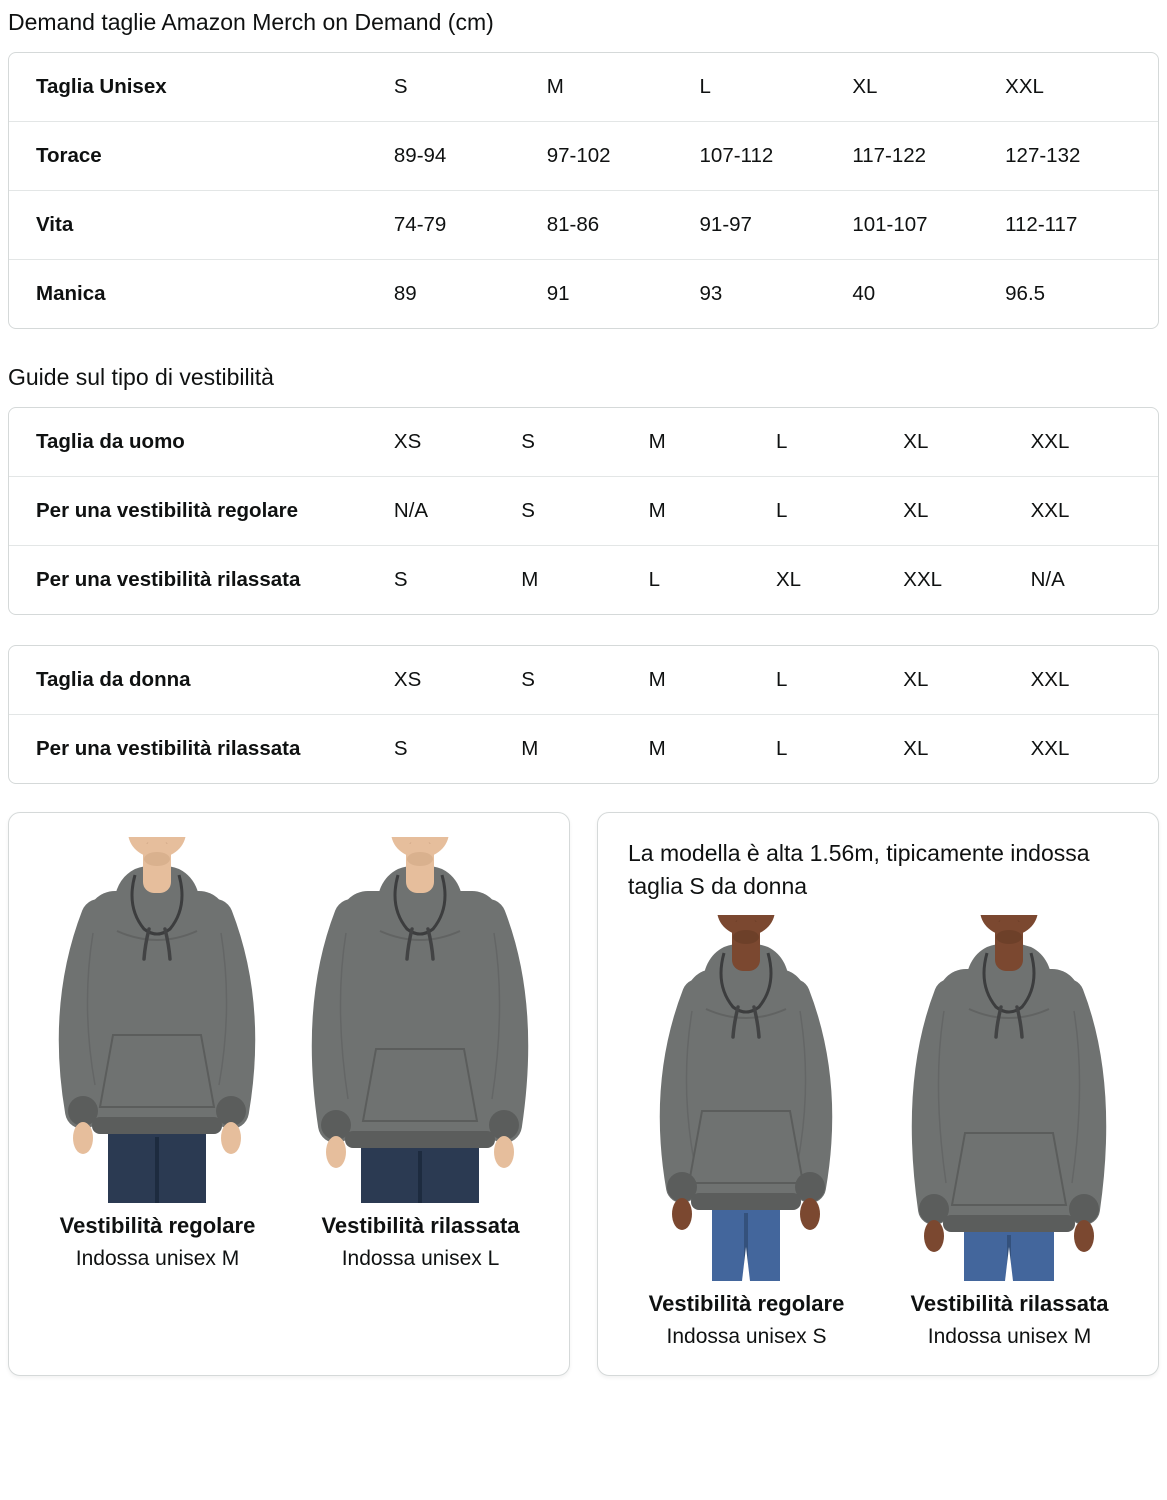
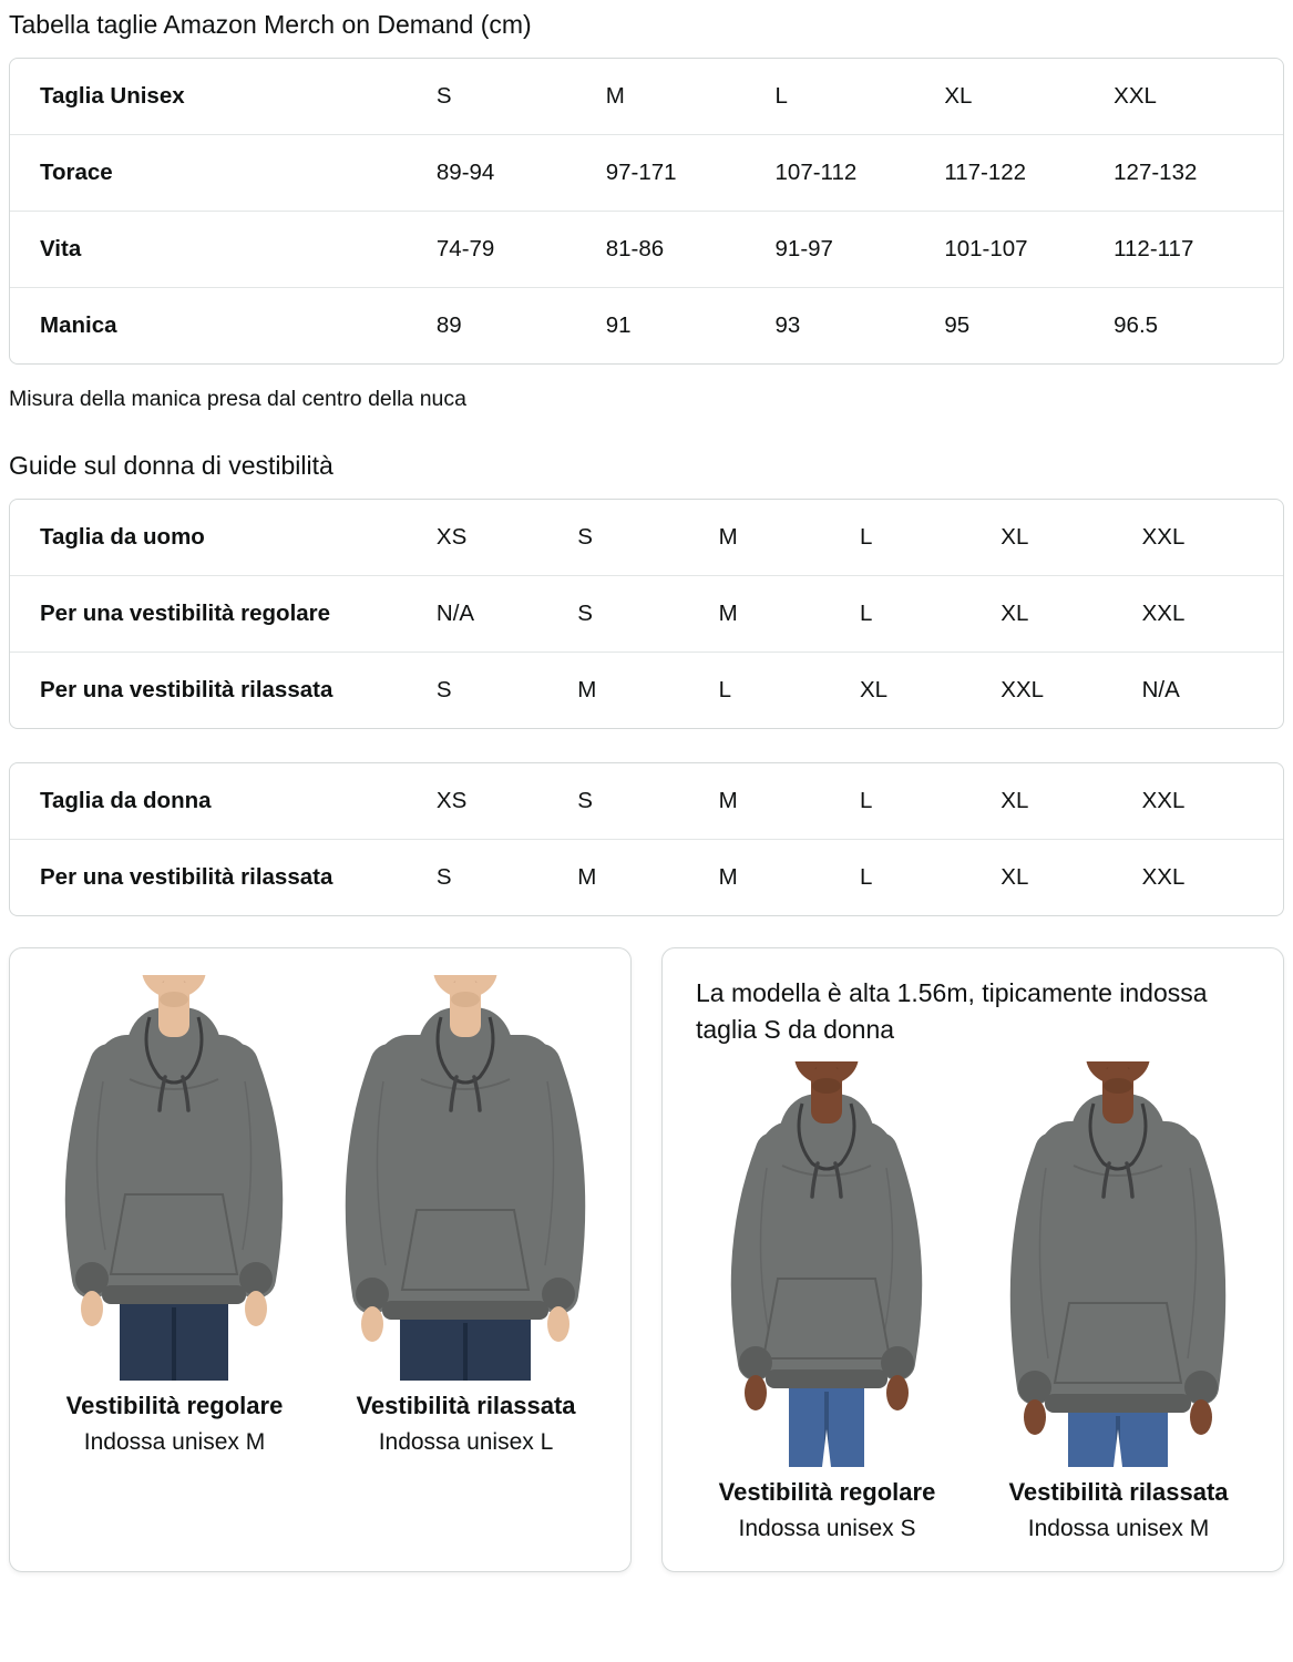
- Demand taglie Amazon Merch on Demand (cm)
+ Tabella taglie Amazon Merch on Demand (cm)
  Taglia Unisex	S	M	L	XL	XXL
- Torace	89-94	97-102	107-112	117-122	127-132
+ Torace	89-94	97-171	107-112	117-122	127-132
  Vita	74-79	81-86	91-97	101-107	112-117
- Manica	89	91	93	40	96.5
+ Manica	89	91	93	95	96.5
+ Misura della manica presa dal centro della nuca
- Guide sul tipo di vestibilità
+ Guide sul donna di vestibilità
  Taglia da uomo	XS	S	M	L	XL	XXL
  Per una vestibilità regolare	N/A	S	M	L	XL	XXL
  Per una vestibilità rilassata	S	M	L	XL	XXL	N/A
  Taglia da donna	XS	S	M	L	XL	XXL
  Per una vestibilità rilassata	S	M	M	L	XL	XXL
  Vestibilità regolare
  Indossa unisex M
  Vestibilità rilassata
  Indossa unisex L
  La modella è alta 1.56m, tipicamente indossa taglia S da donna
  Vestibilità regolare
  Indossa unisex S
  Vestibilità rilassata
  Indossa unisex M
